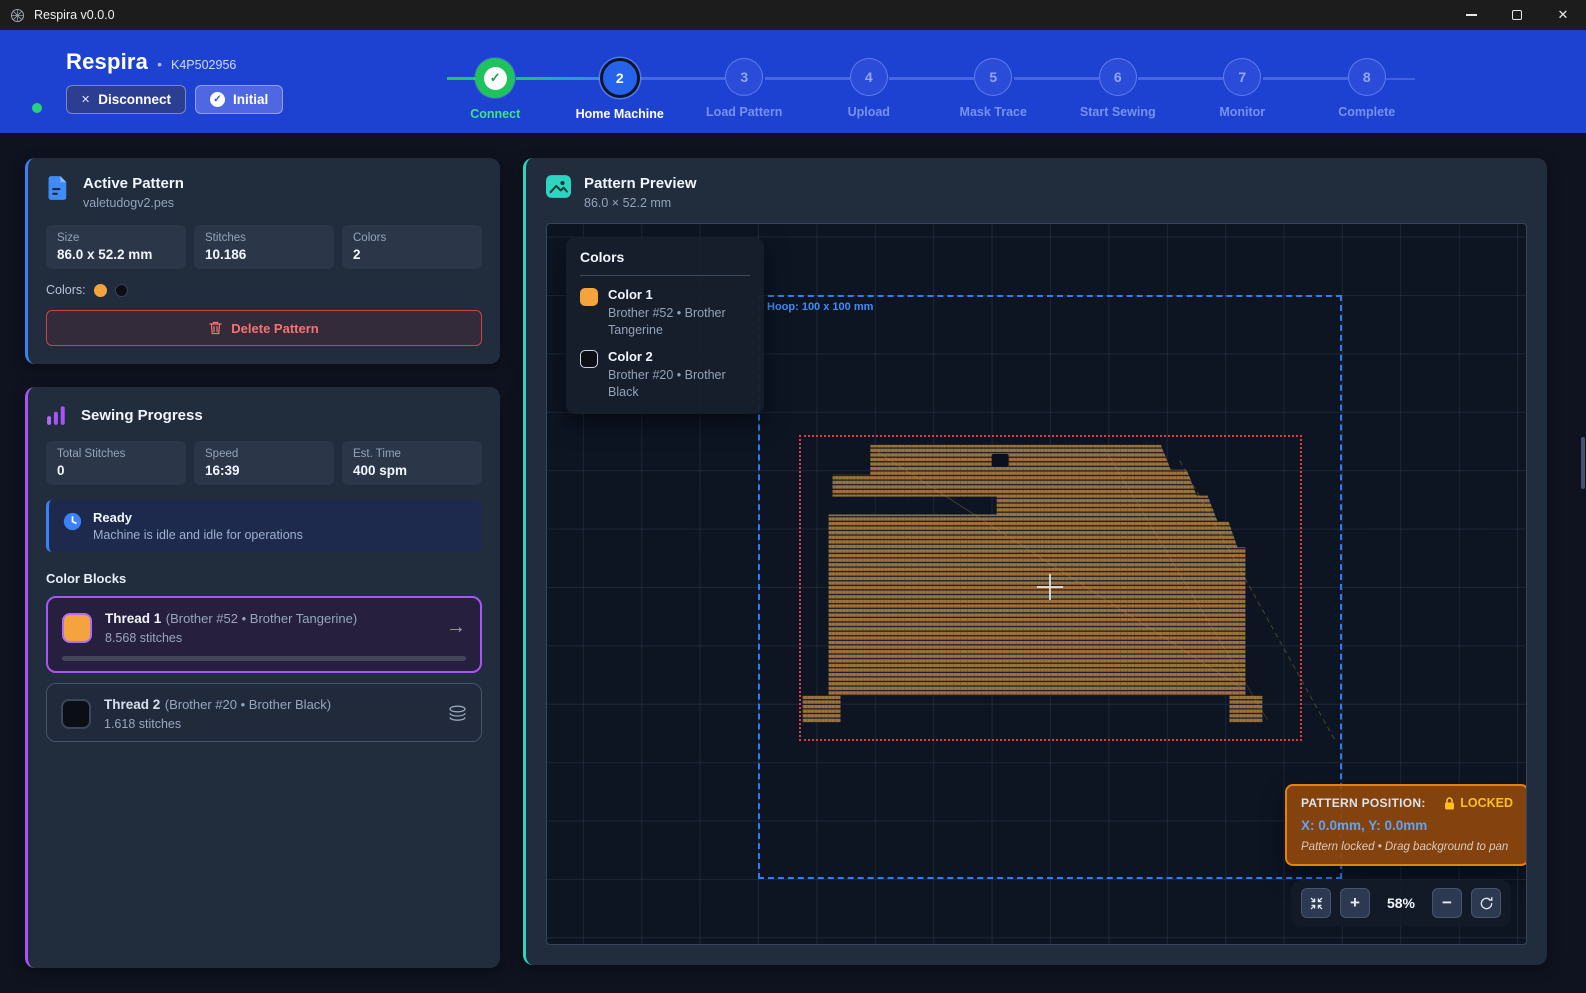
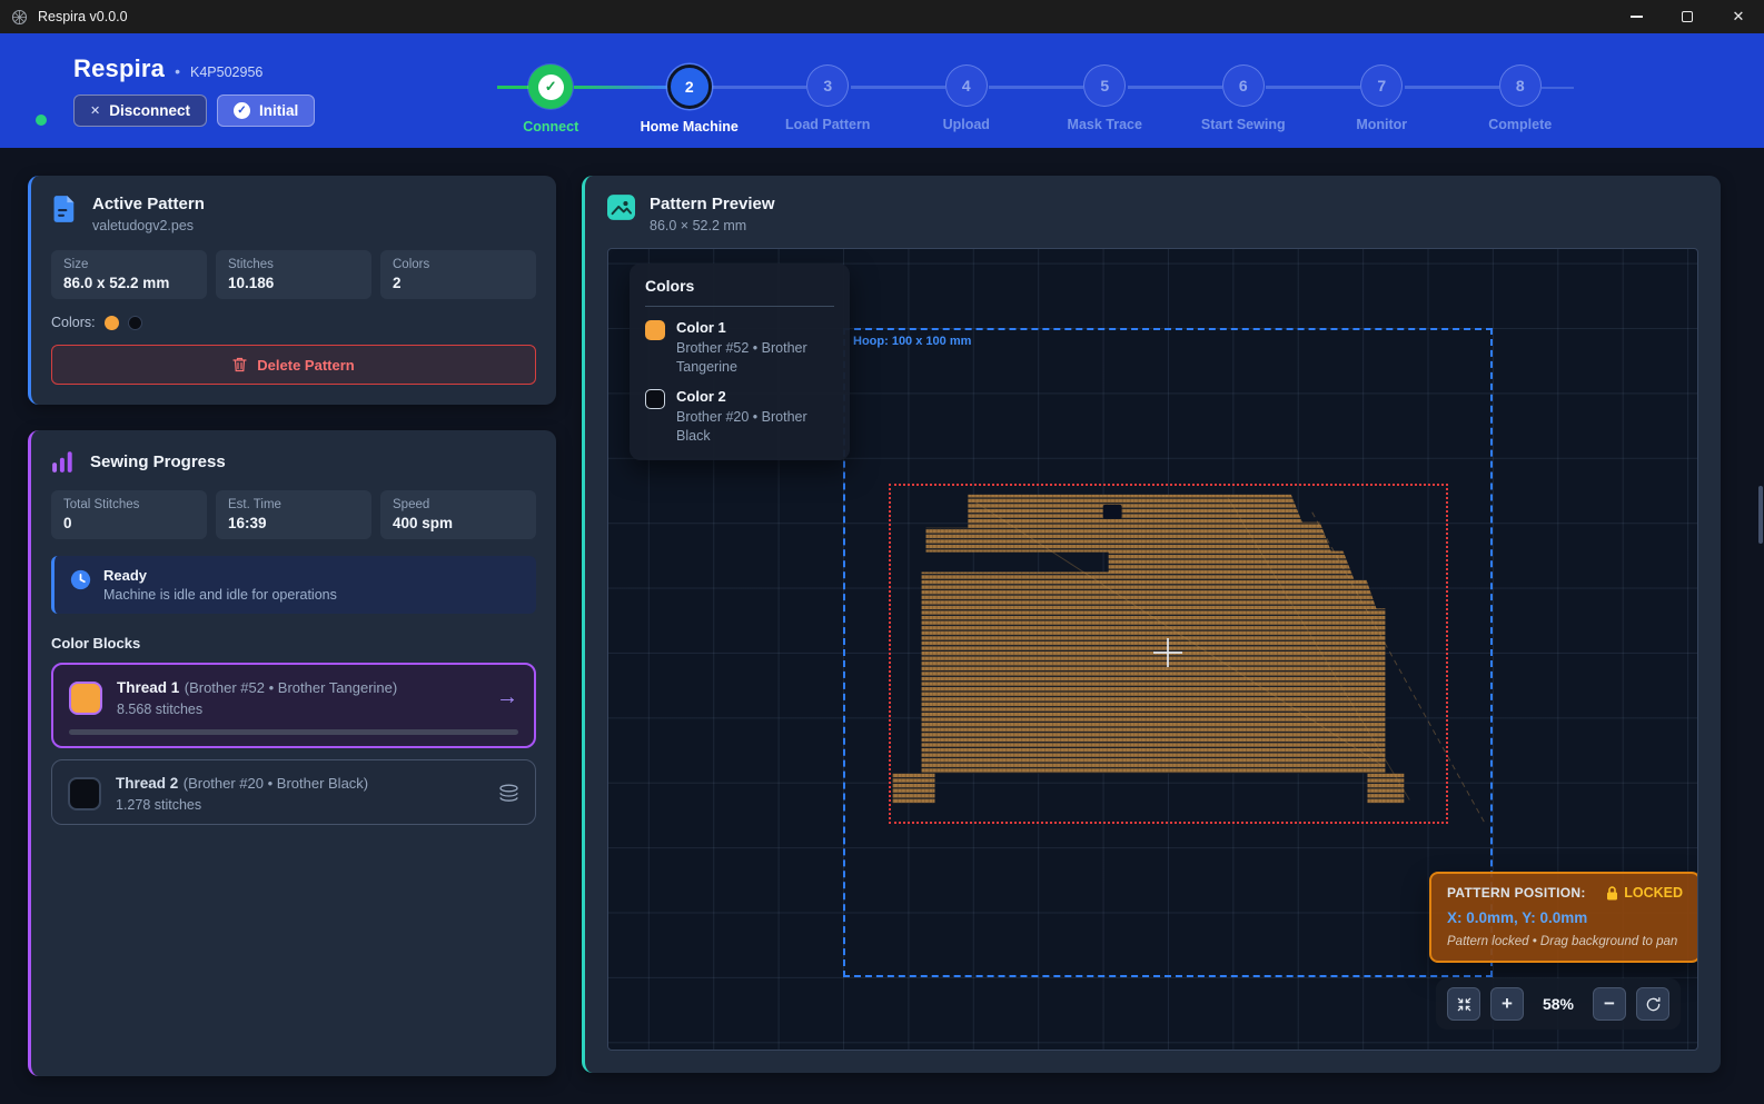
  Respira v0.0.0
  ✕
  Respira
  •
  K4P502956
  ✕
  Disconnect
  ✓
  Initial
  ✓
  Connect
  2
  Home Machine
  3
  Load Pattern
  4
  Upload
  5
  Mask Trace
  6
  Start Sewing
  7
  Monitor
  8
  Complete
  Active Pattern
  valetudogv2.pes
  Size
  86.0 x 52.2 mm
  Stitches
  10.186
  Colors
  2
  Colors:
  Delete Pattern
  Sewing Progress
  Total Stitches
  0
- Speed
+ Est. Time
  16:39
- Est. Time
+ Speed
  400 spm
  Ready
  Machine is idle and idle for operations
  Color Blocks
  Thread 1 (Brother #52 • Brother Tangerine)
  8.568 stitches
  →
  Thread 2 (Brother #20 • Brother Black)
- 1.618 stitches
+ 1.278 stitches
  Pattern Preview
  86.0 × 52.2 mm
  Hoop: 100 x 100 mm
  Colors
  Color 1
  Brother #52 • Brother Tangerine
  Color 2
  Brother #20 • Brother Black
  PATTERN POSITION:
  LOCKED
  X: 0.0mm, Y: 0.0mm
  Pattern locked • Drag background to pan
  +
  58%
  −
